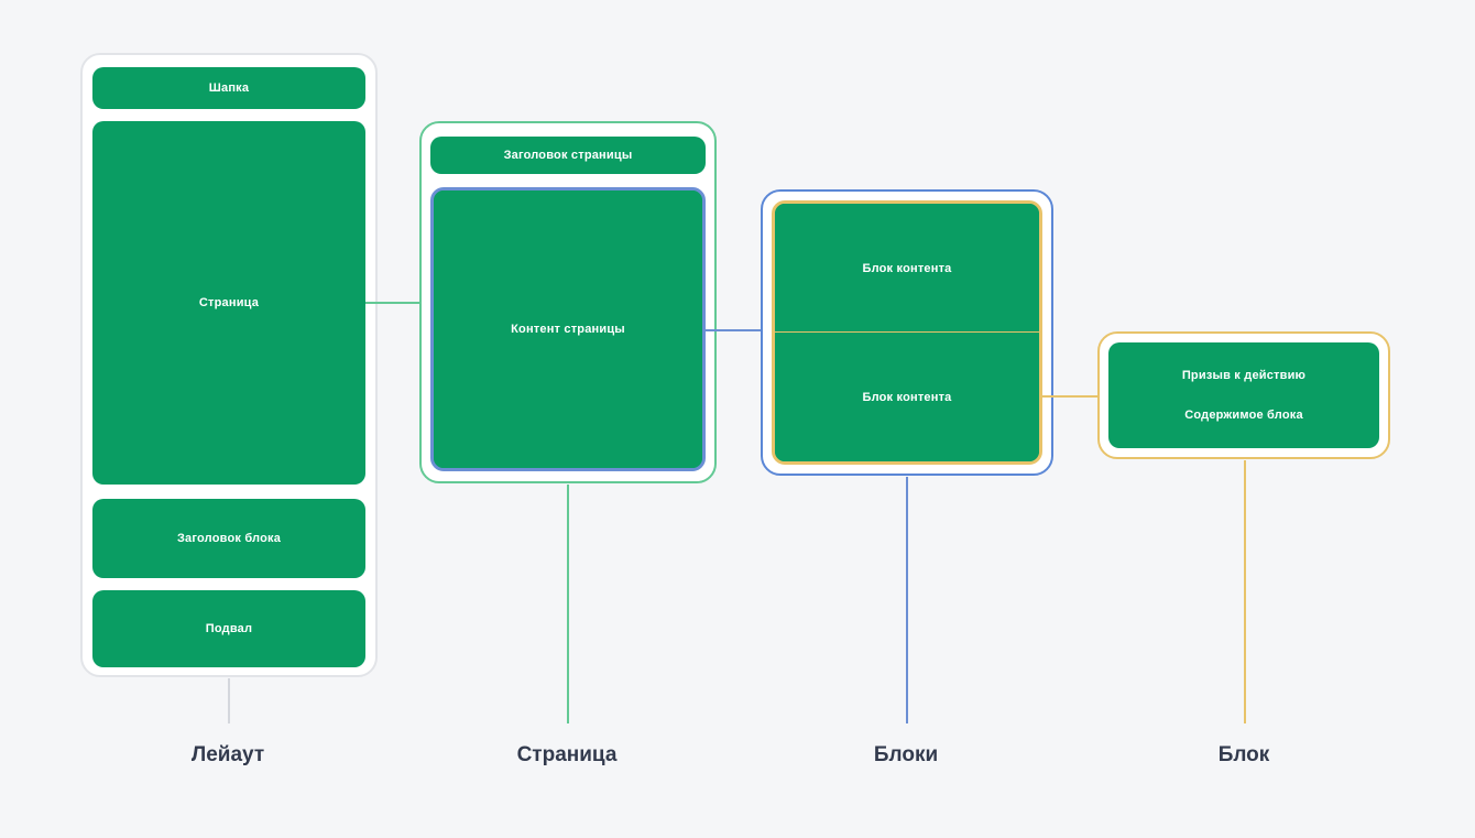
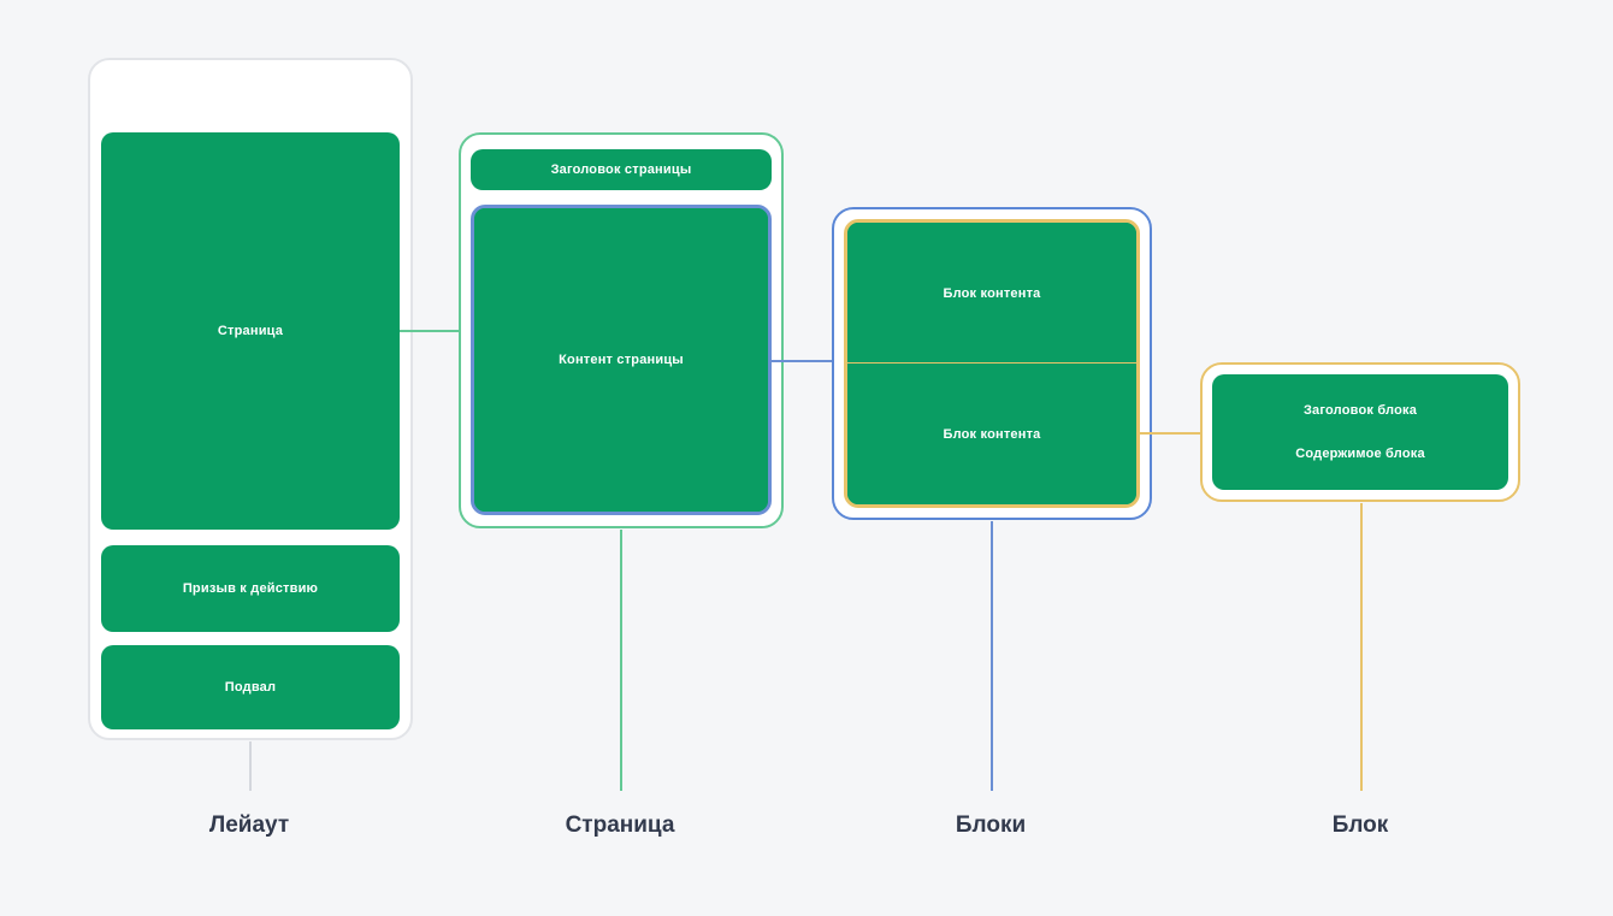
- Шапка
  Страница
- Заголовок блока
+ Призыв к действию
  Подвал
  Лейаут
  Заголовок страницы
  Контент страницы
  Страница
  Блок контента
  Блок контента
  Блоки
- Призыв к действию
+ Заголовок блока
  Содержимое блока
  Блок
